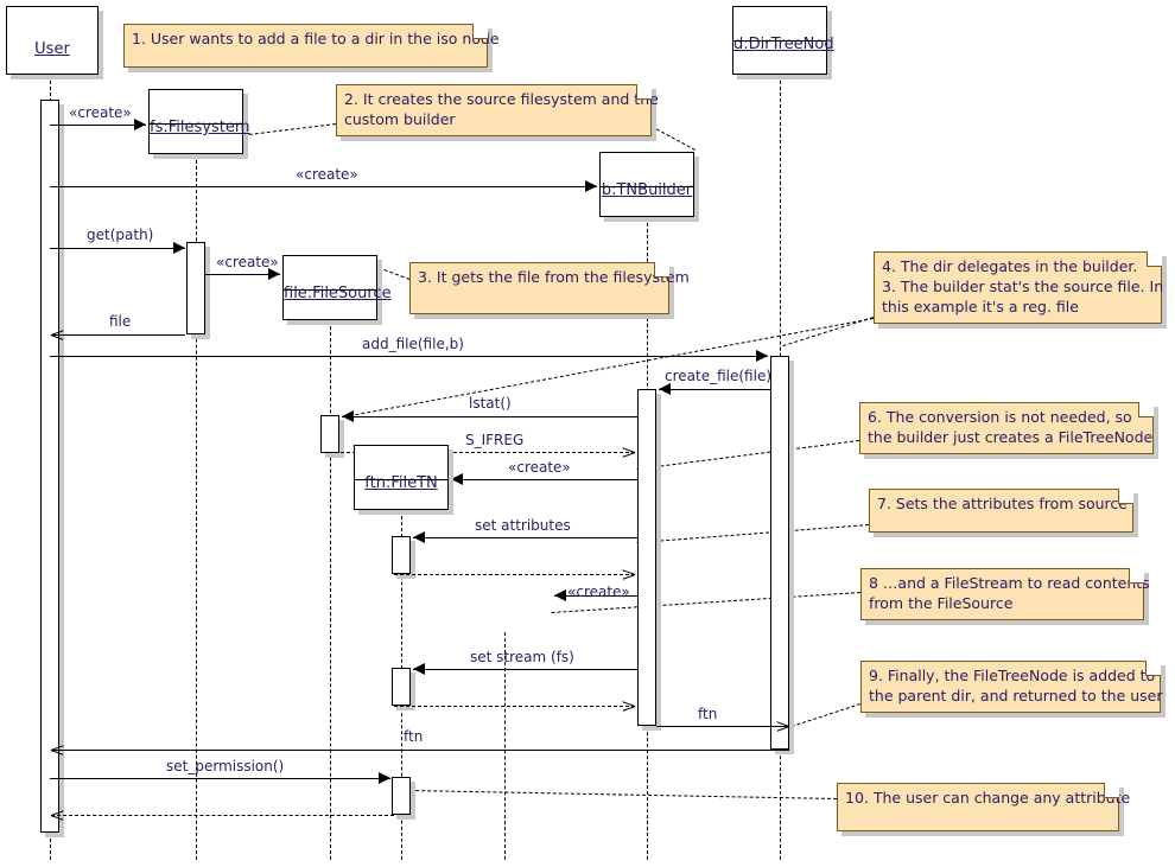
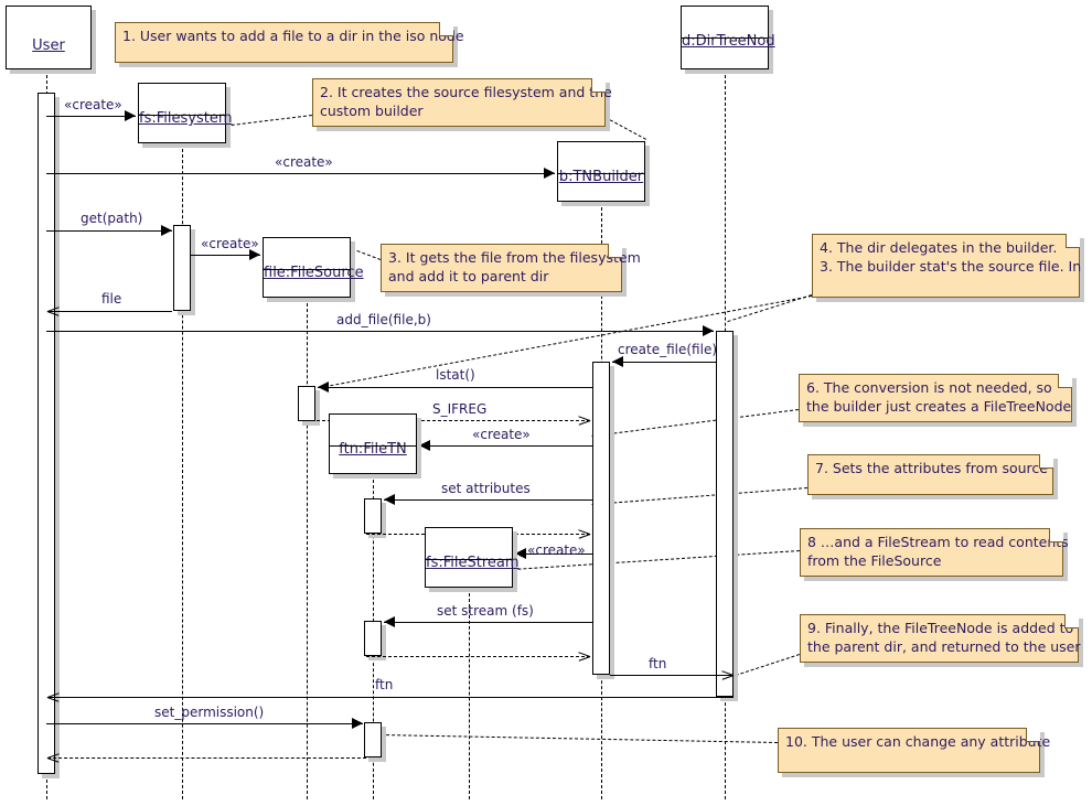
  «create»
  «create»
  get(path)
  «create»
  file
  add_file(file,b)
  create_file(file)
  lstat()
  S_IFREG
  «create»
  set attributes
  «create»
  set stream (fs)
  ftn
  ftn
  set_permission()
  User
  fs:Filesystem
  file:FileSource
  ftn:FileTN
+ fs:FileStream
  b:TNBuilder
  d:DirTreeNod
  1. User wants to add a file to a dir in the iso ne
  2. It creates the source filesystem ande
  custom builder
  3. It gets the file from the filesyem
+ and add it to parent dir
  4. The dir delegates in the builder.
  3. The builder stat's the source file. In
- this example it's a reg. file
  6. The conversion is not needed, so
  the builder just creates a FileTreeNode
  7. Sets the attributes from sourc
  8 …and a FileStream to read contes
  from the FileSource
  9. Finally, the FileTreeNode is added t
  the parent dir, and returned to the user
  10. The user can change any attribe
